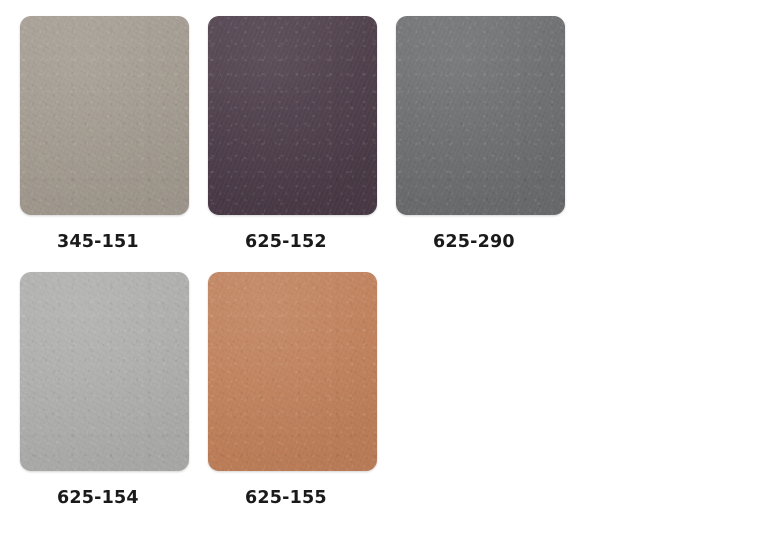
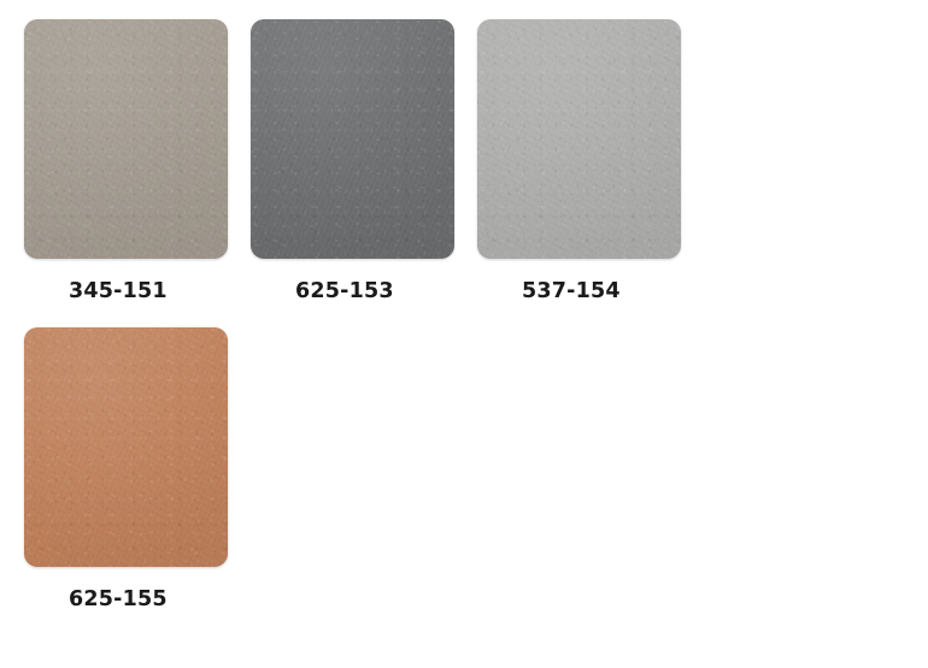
  345-151
- 625-152
- 625-290
+ 625-153
- 625-154
+ 537-154
  625-155
